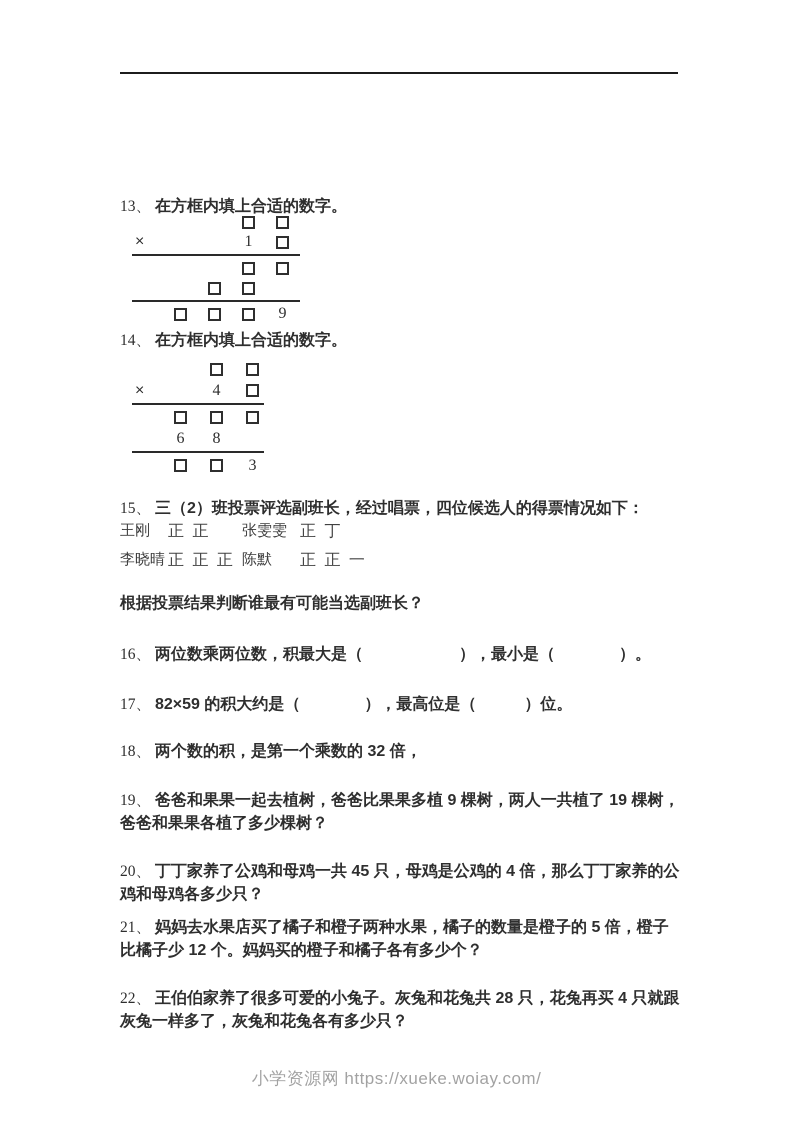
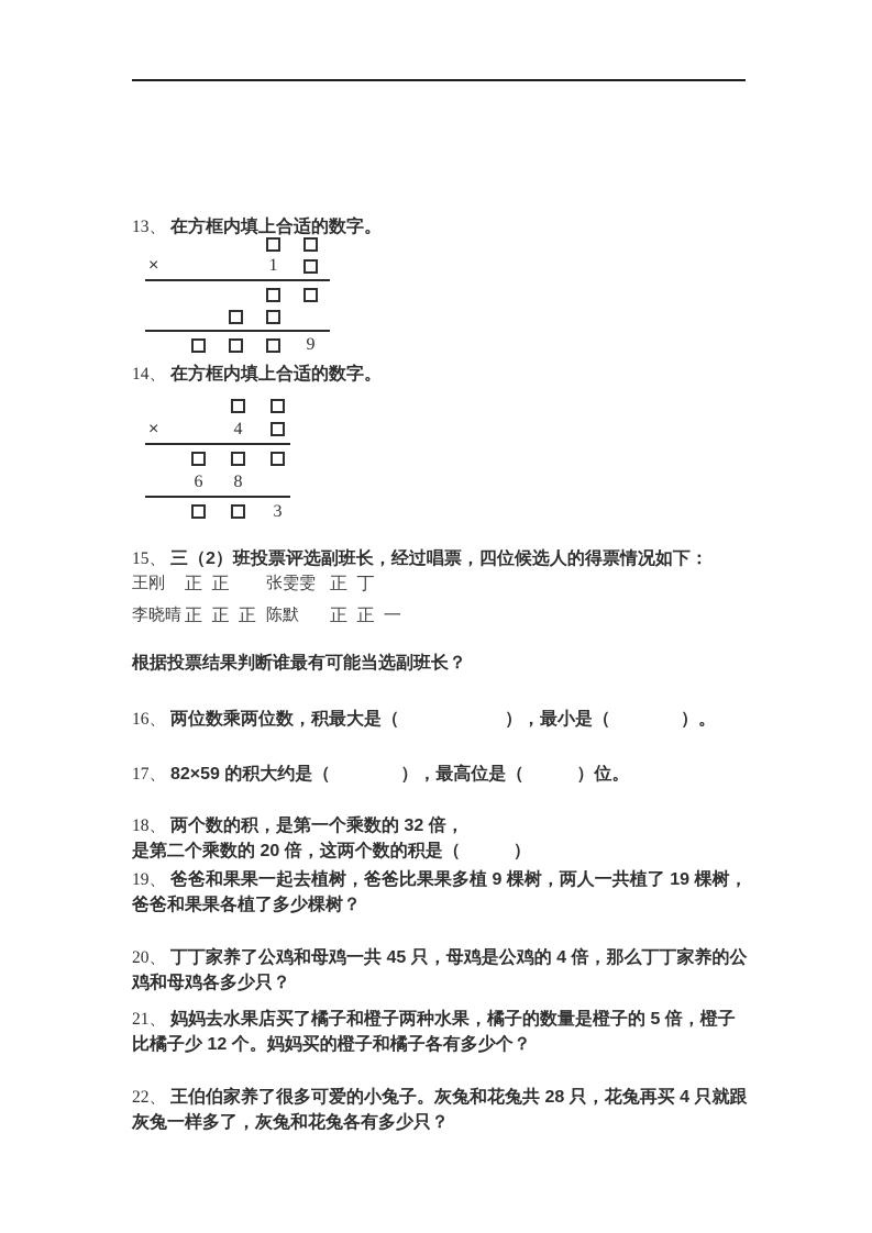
  13、 在方框内填上合适的数字。
  ×
  1
  9
  14、 在方框内填上合适的数字。
  ×
  4
  6
  8
  3
  15、 三（2）班投票评选副班长，经过唱票，四位候选人的得票情况如下：
  王刚
  正 正
  张雯雯
  正 丁
  李晓晴
  正 正 正
  陈默
  正 正 一
  根据投票结果判断谁最有可能当选副班长？
  16、 两位数乘两位数，积最大是（ ），最小是（ ）。
  17、 82×59 的积大约是（ ），最高位是（ ）位。
  18、 两个数的积，是第一个乘数的 32 倍，
+ 是第二个乘数的 20 倍，这两个数的积是（ ）
  19、 爸爸和果果一起去植树，爸爸比果果多植 9 棵树，两人一共植了 19 棵树，
  爸爸和果果各植了多少棵树？
  20、 丁丁家养了公鸡和母鸡一共 45 只，母鸡是公鸡的 4 倍，那么丁丁家养的公
  鸡和母鸡各多少只？
  21、 妈妈去水果店买了橘子和橙子两种水果，橘子的数量是橙子的 5 倍，橙子
  比橘子少 12 个。妈妈买的橙子和橘子各有多少个？
  22、 王伯伯家养了很多可爱的小兔子。灰兔和花兔共 28 只，花兔再买 4 只就跟
  灰兔一样多了，灰兔和花兔各有多少只？
- 小学资源网 https://xueke.woiay.com/
